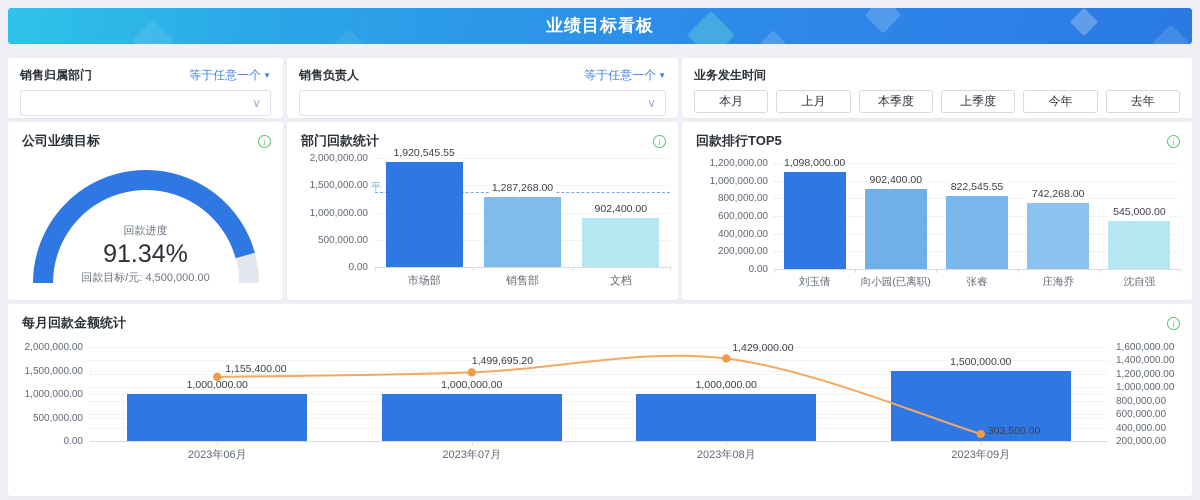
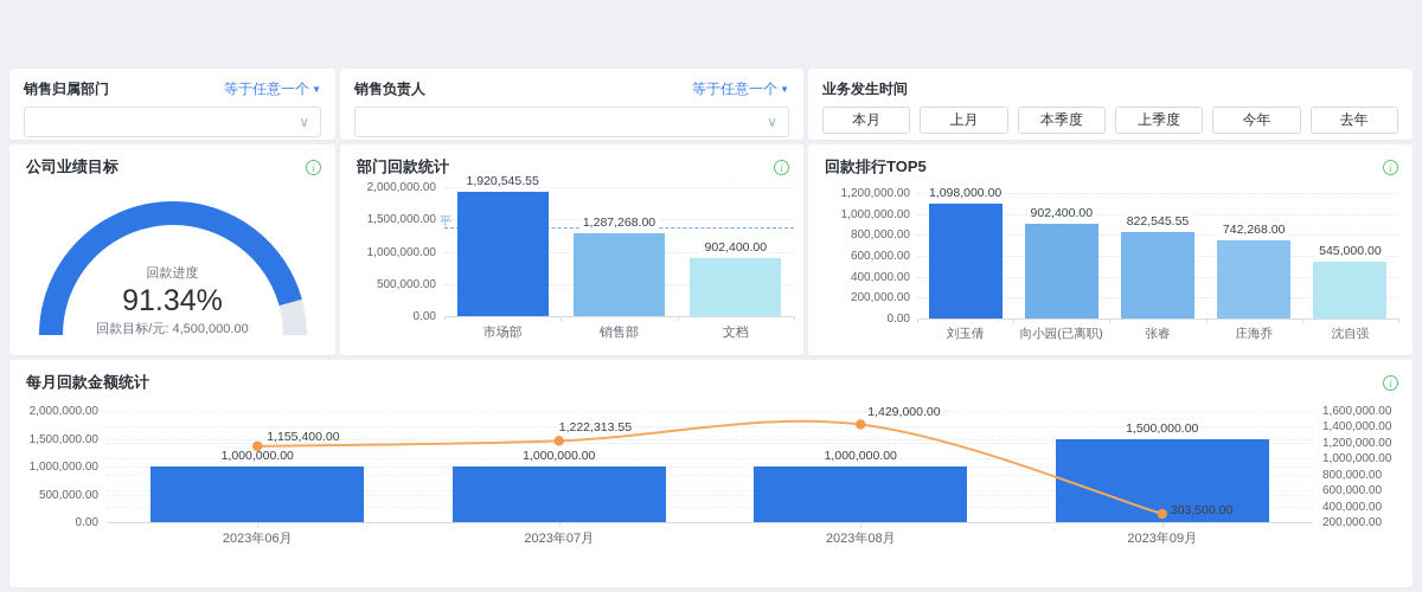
- 业绩目标看板
  销售归属部门
  等于任意一个 ▼
  ∨
  销售负责人
  等于任意一个 ▼
  ∨
  业务发生时间
  本月
  上月
  本季度
  上季度
  今年
  去年
  公司业绩目标
  i
  回款进度
  91.34%
  回款目标/元: 4,500,000.00
  部门回款统计
  i
  2,000,000.00
  1,500,000.00
  1,000,000.00
  500,000.00
  0.00
  平
  1,920,545.55
  市场部
  1,287,268.00
  销售部
  902,400.00
  文档
  回款排行TOP5
  i
  1,200,000.00
  1,000,000.00
  800,000.00
  600,000.00
  400,000.00
  200,000.00
  0.00
  1,098,000.00
  刘玉倩
  902,400.00
  向小园(已离职)
  822,545.55
  张睿
  742,268.00
  庄海乔
  545,000.00
  沈自强
  每月回款金额统计
  i
  2,000,000.00
  1,500,000.00
  1,000,000.00
  500,000.00
  0.00
  1,600,000.00
  1,400,000.00
  1,200,000.00
  1,000,000.00
  800,000.00
  600,000.00
  400,000.00
  200,000.00
  1,000,000.00
  2023年06月
  1,000,000.00
  2023年07月
  1,000,000.00
  2023年08月
  1,500,000.00
  2023年09月
  1,155,400.00
- 1,499,695.20
+ 1,222,313.55
  1,429,000.00
  303,500.00
